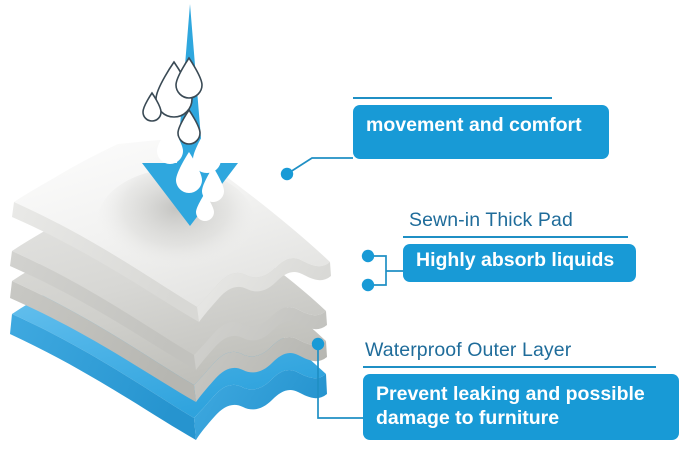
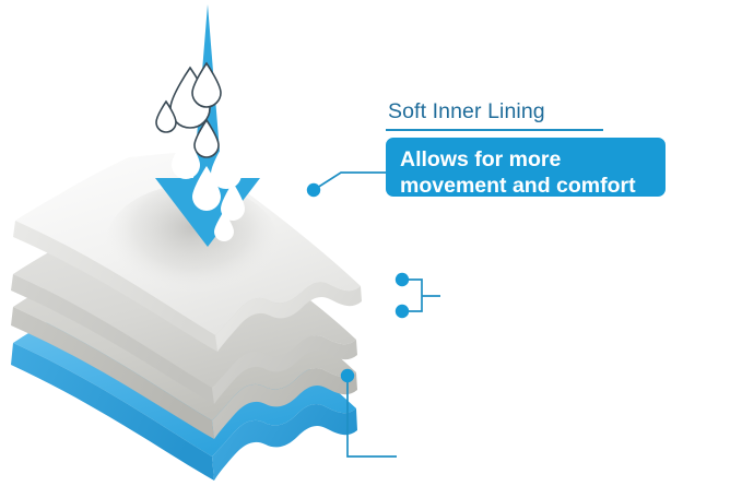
+ Soft Inner Lining
+ Allows for more
  movement and comfort
- Sewn-in Thick Pad
- Highly absorb liquids
- Waterproof Outer Layer
- Prevent leaking and possible
- damage to furniture
